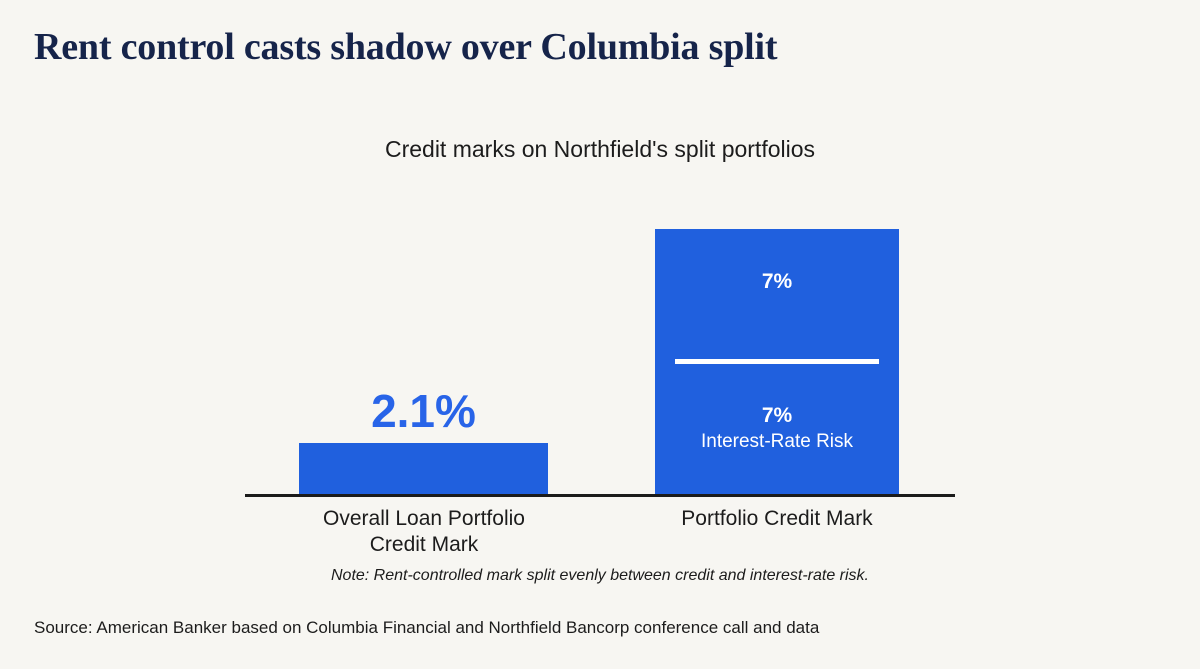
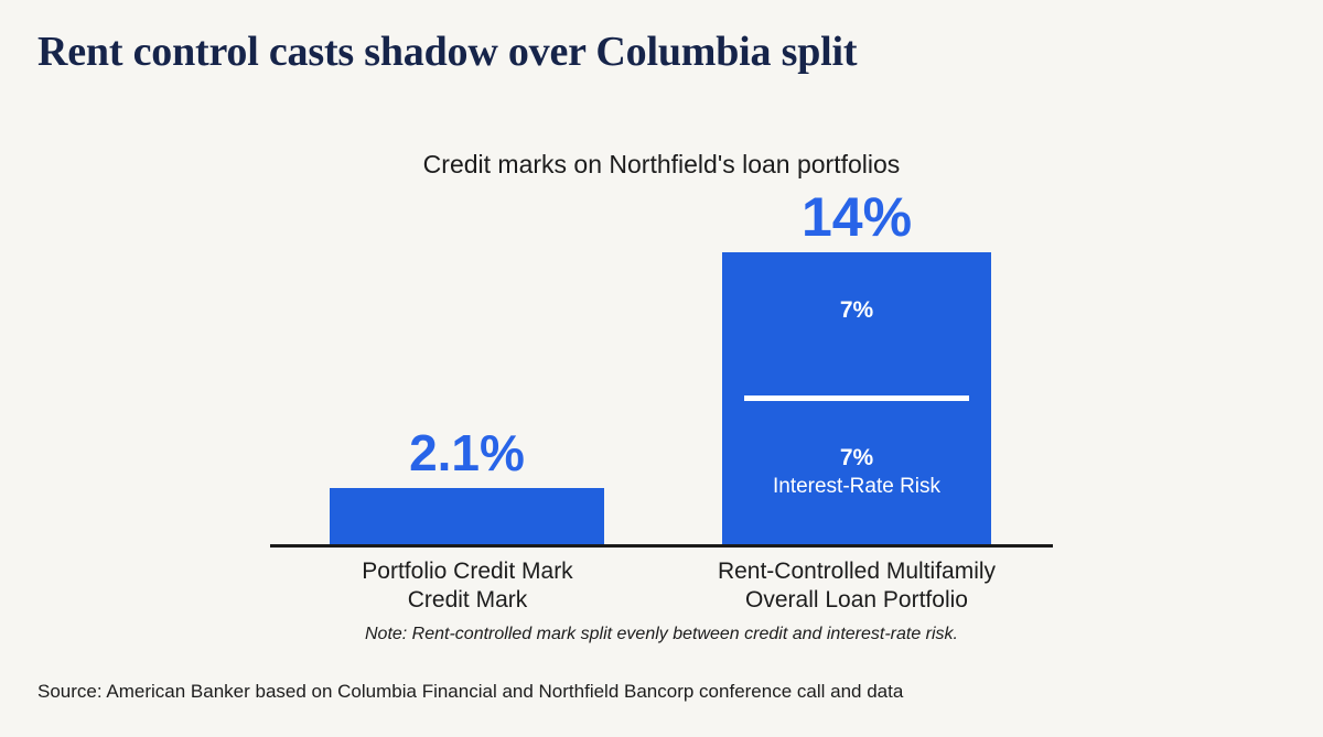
  Rent control casts shadow over Columbia split
- Credit marks on Northfield's split portfolios
+ Credit marks on Northfield's loan portfolios
  2.1%
+ 14%
  7%
  7%
  Interest-Rate Risk
- Overall Loan Portfolio
+ Portfolio Credit Mark
  Credit Mark
+ Rent-Controlled Multifamily
- Portfolio Credit Mark
+ Overall Loan Portfolio
  Note: Rent-controlled mark split evenly between credit and interest-rate risk.
  Source: American Banker based on Columbia Financial and Northfield Bancorp conference call and data
